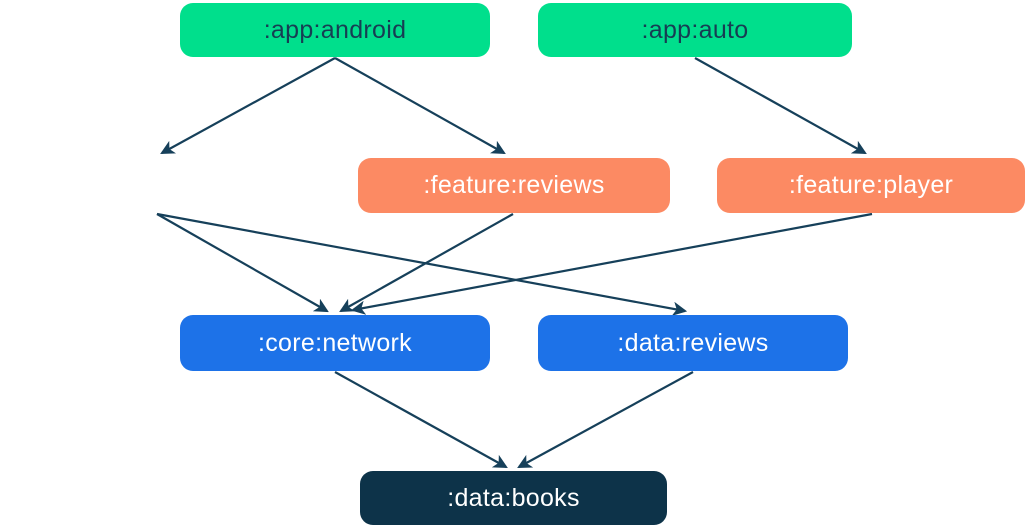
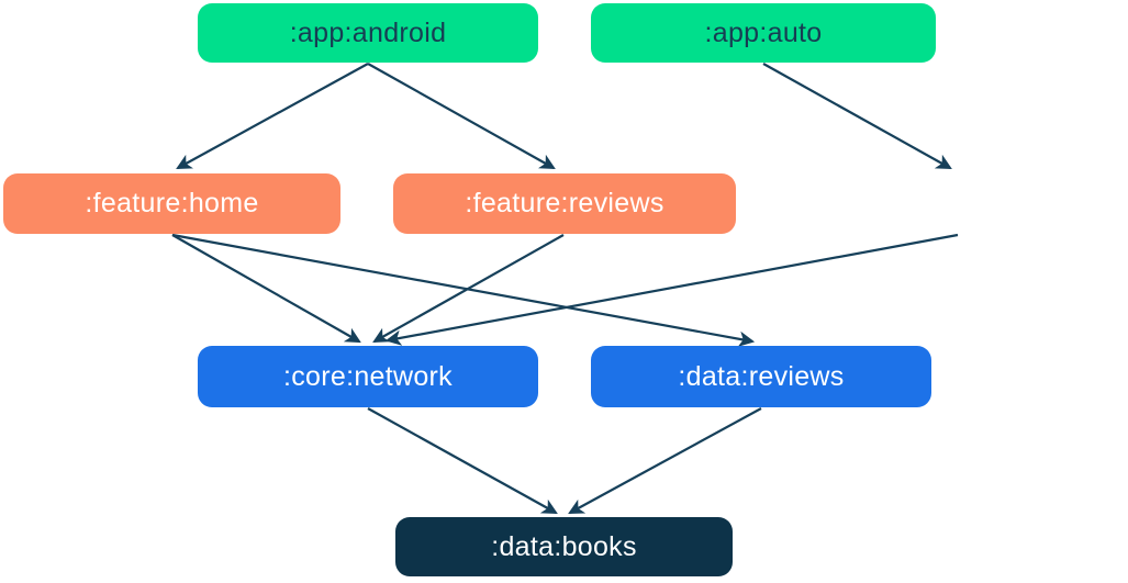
  :app:android
  :app:auto
+ :feature:home
  :feature:reviews
- :feature:player
  :core:network
  :data:reviews
  :data:books
